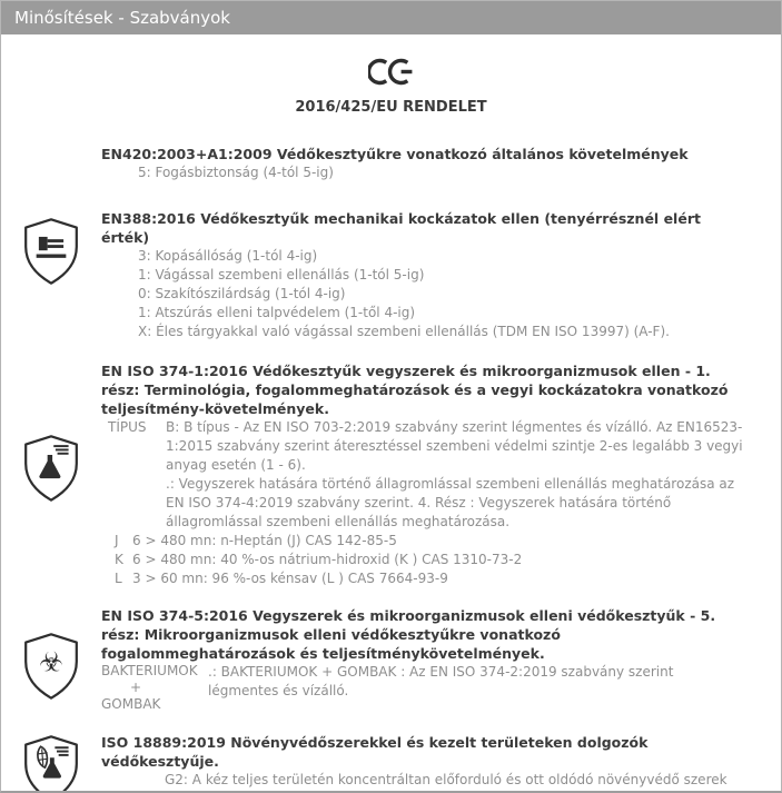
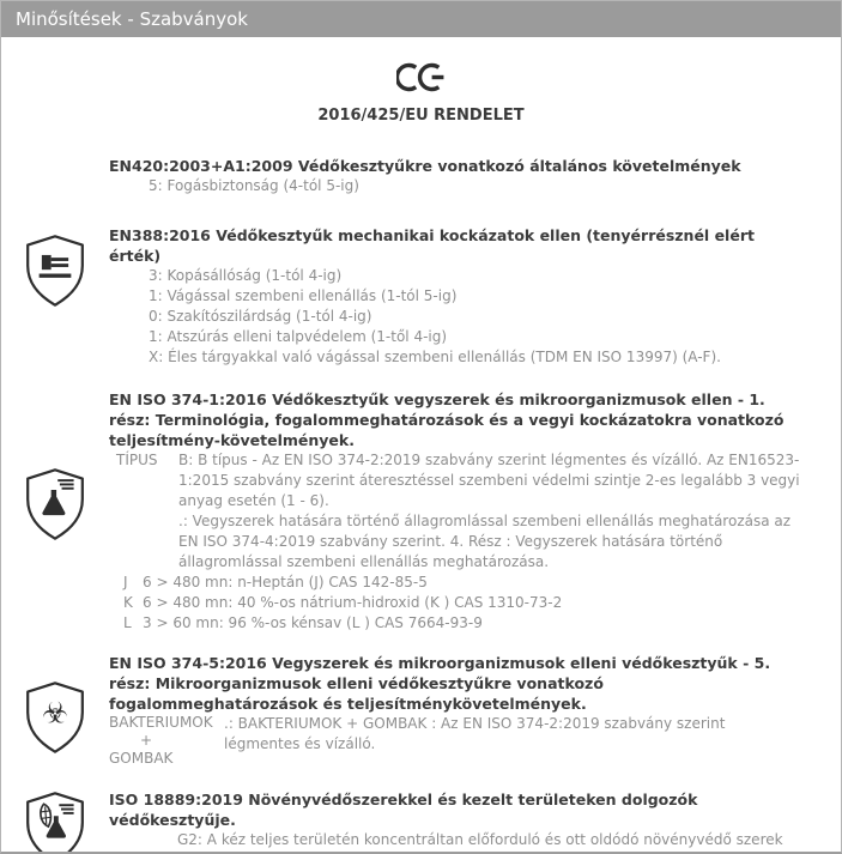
  Minősítések - Szabványok
  2016/425/EU RENDELET
  EN420:2003+A1:2009 Védőkesztyűkre vonatkozó általános követelmények
  5: Fogásbiztonság (4-tól 5-ig)
  EN388:2016 Védőkesztyűk mechanikai kockázatok ellen (tenyérrésznél elért érték)
  3: Kopásállóság (1-tól 4-ig)
  1: Vágással szembeni ellenállás (1-tól 5-ig)
  0: Szakítószilárdság (1-tól 4-ig)
  1: Atszúrás elleni talpvédelem (1-től 4-ig)
  X: Éles tárgyakkal való vágással szembeni ellenállás (TDM EN ISO 13997) (A-F).
  EN ISO 374-1:2016 Védőkesztyűk vegyszerek és mikroorganizmusok ellen - 1. rész: Terminológia, fogalommeghatározások és a vegyi kockázatokra vonatkozó teljesítmény-követelmények.
  TÍPUS
- B: B típus - Az EN ISO 703-2:2019 szabvány szerint légmentes és vízálló. Az EN16523-1:2015 szabvány szerint áteresztéssel szembeni védelmi szintje 2-es legalább 3 vegyi anyag esetén (1 - 6).
+ B: B típus - Az EN ISO 374-2:2019 szabvány szerint légmentes és vízálló. Az EN16523-1:2015 szabvány szerint áteresztéssel szembeni védelmi szintje 2-es legalább 3 vegyi anyag esetén (1 - 6).
  .: Vegyszerek hatására történő állagromlással szembeni ellenállás meghatározása az EN ISO 374-4:2019 szabvány szerint. 4. Rész : Vegyszerek hatására történő állagromlással szembeni ellenállás meghatározása.
  J
  6 > 480 mn: n-Heptán (J) CAS 142-85-5
  K
  6 > 480 mn: 40 %-os nátrium-hidroxid (K ) CAS 1310-73-2
  L
  3 > 60 mn: 96 %-os kénsav (L ) CAS 7664-93-9
  ☣
  EN ISO 374-5:2016 Vegyszerek és mikroorganizmusok elleni védőkesztyűk - 5. rész: Mikroorganizmusok elleni védőkesztyűkre vonatkozó fogalommeghatározások és teljesítménykövetelmények.
  BAKTERIUMOK
  +
  GOMBAK
  .: BAKTERIUMOK + GOMBAK : Az EN ISO 374-2:2019 szabvány szerint légmentes és vízálló.
  ISO 18889:2019 Növényvédőszerekkel és kezelt területeken dolgozók védőkesztyűje.
  G2: A kéz teljes területén koncentráltan előforduló és ott oldódó növényvédő szerek
